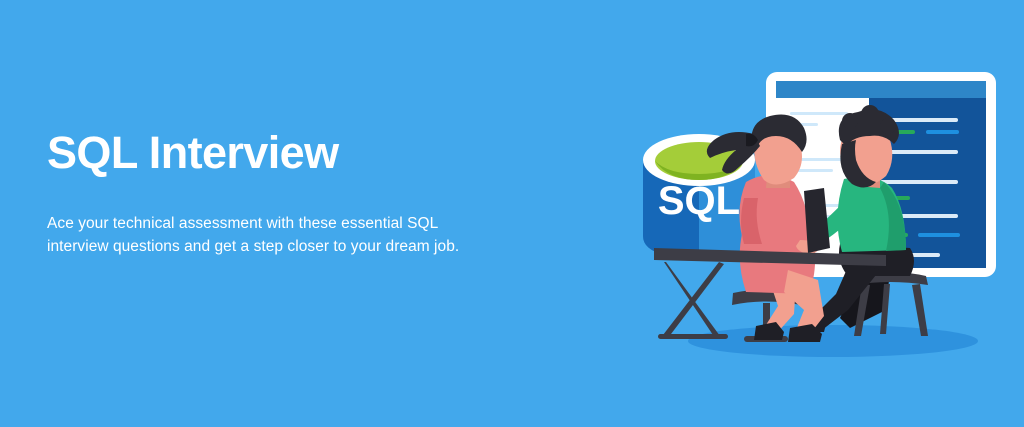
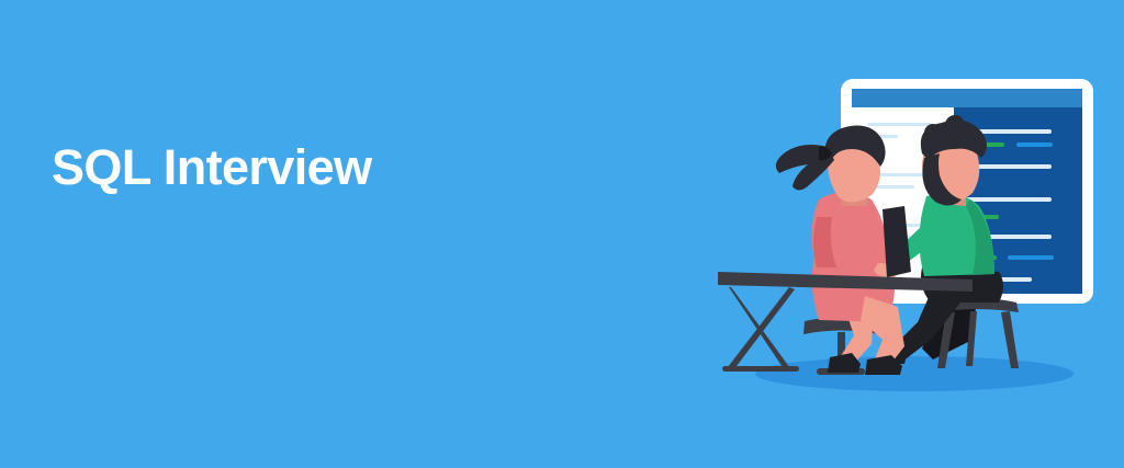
  SQL Interview
- Ace your technical assessment with these essential SQL
- interview questions and get a step closer to your dream job.
- SQL
